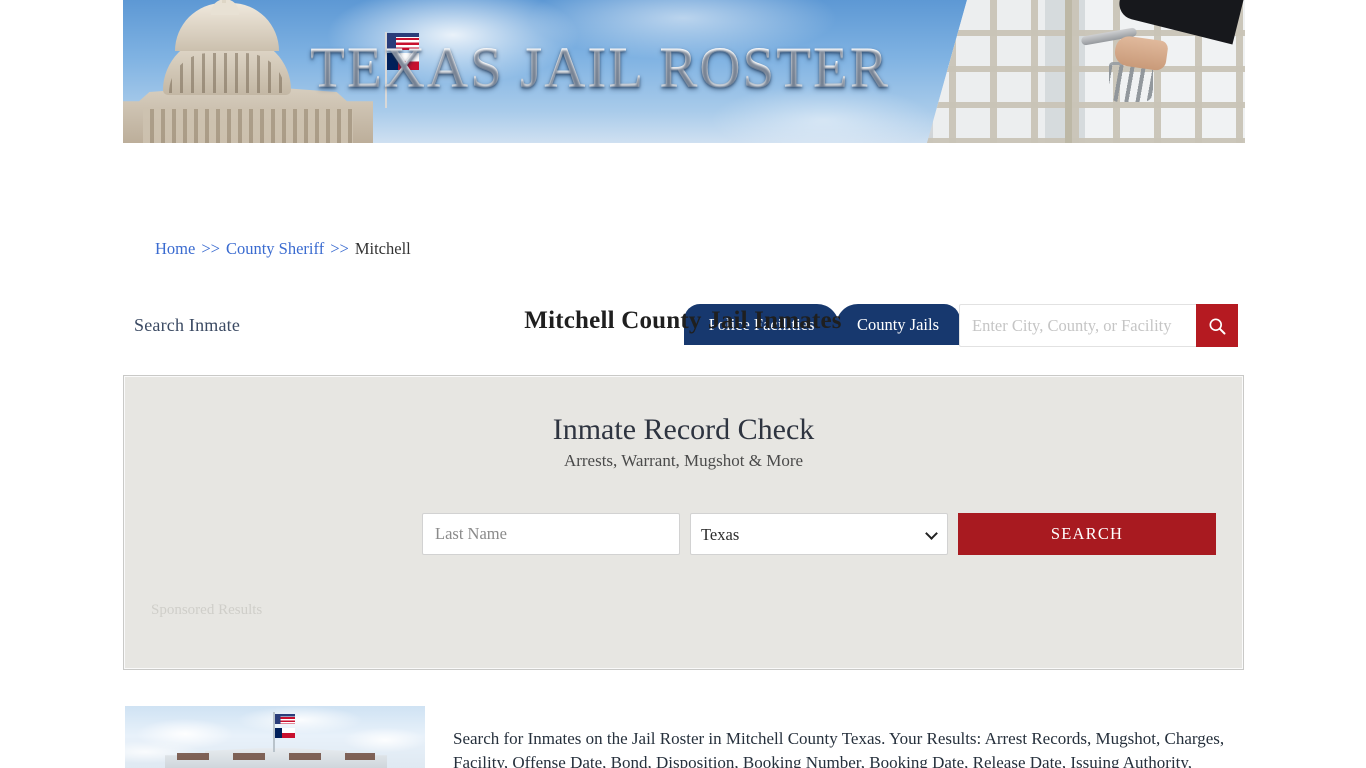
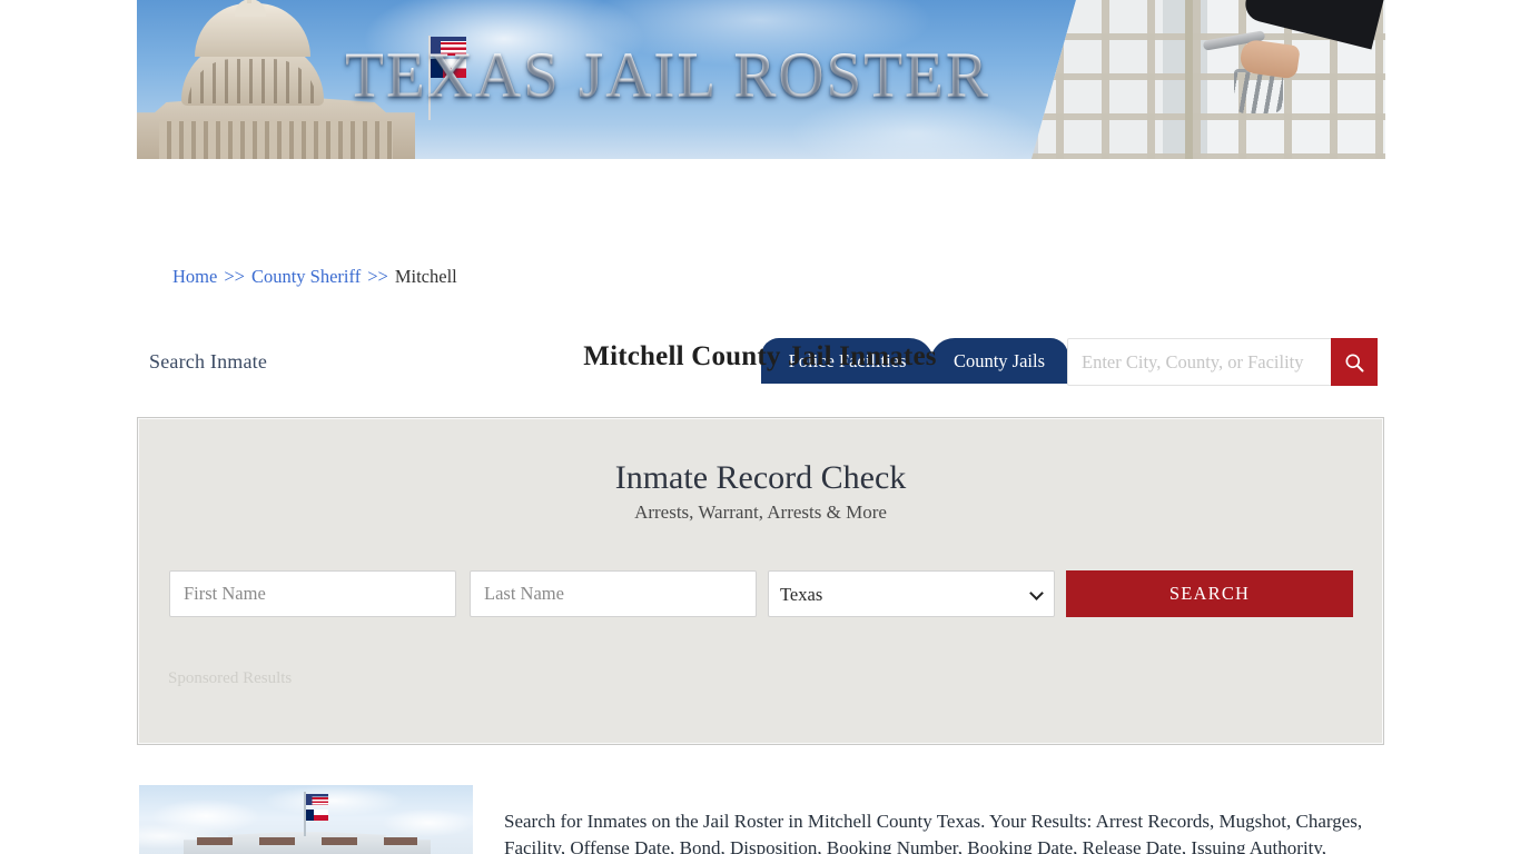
  TEXAS JAIL ROSTER
  Search Inmate
  Police Facilities
  County Jails
  Enter City, County, or Facility
  Home >> County Sheriff >> Mitchell
  Mitchell County Jail Inmates
  Inmate Record Check
- Arrests, Warrant, Mugshot & More
+ Arrests, Warrant, Arrests & More
+ First Name
  Last Name
  Texas
  SEARCH
  Sponsored Results
  Search for Inmates on the Jail Roster in Mitchell County Texas. Your Results: Arrest Records, Mugshot, Charges, Facility, Offense Date, Bond, Disposition, Booking Number, Booking Date, Release Date, Issuing Authority,
